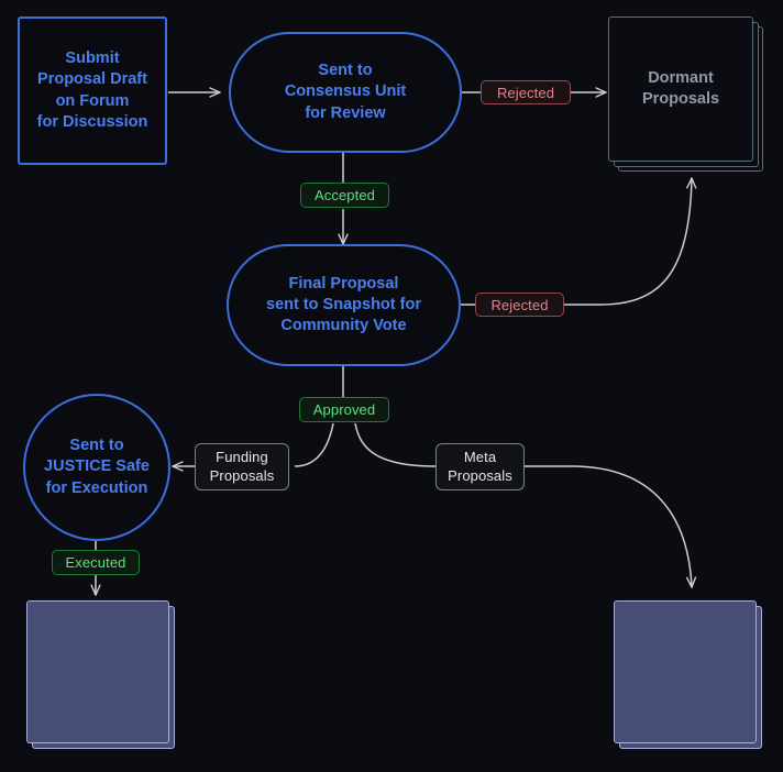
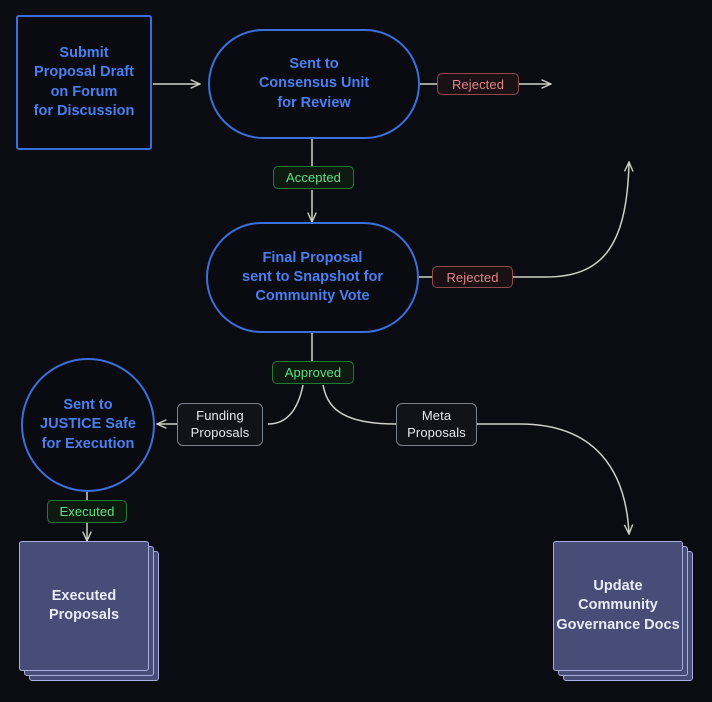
  Submit
  Proposal Draft
  on Forum
  for Discussion
  Sent to
  Consensus Unit
  for Review
- Dormant Proposals
  Final Proposal
  sent to Snapshot for
  Community Vote
  Sent to
  JUSTICE Safe
  for Execution
+ Executed Proposals
+ Update Community Governance Docs
  Rejected
  Accepted
  Rejected
  Approved
  Funding
  Proposals
  Meta
  Proposals
  Executed
